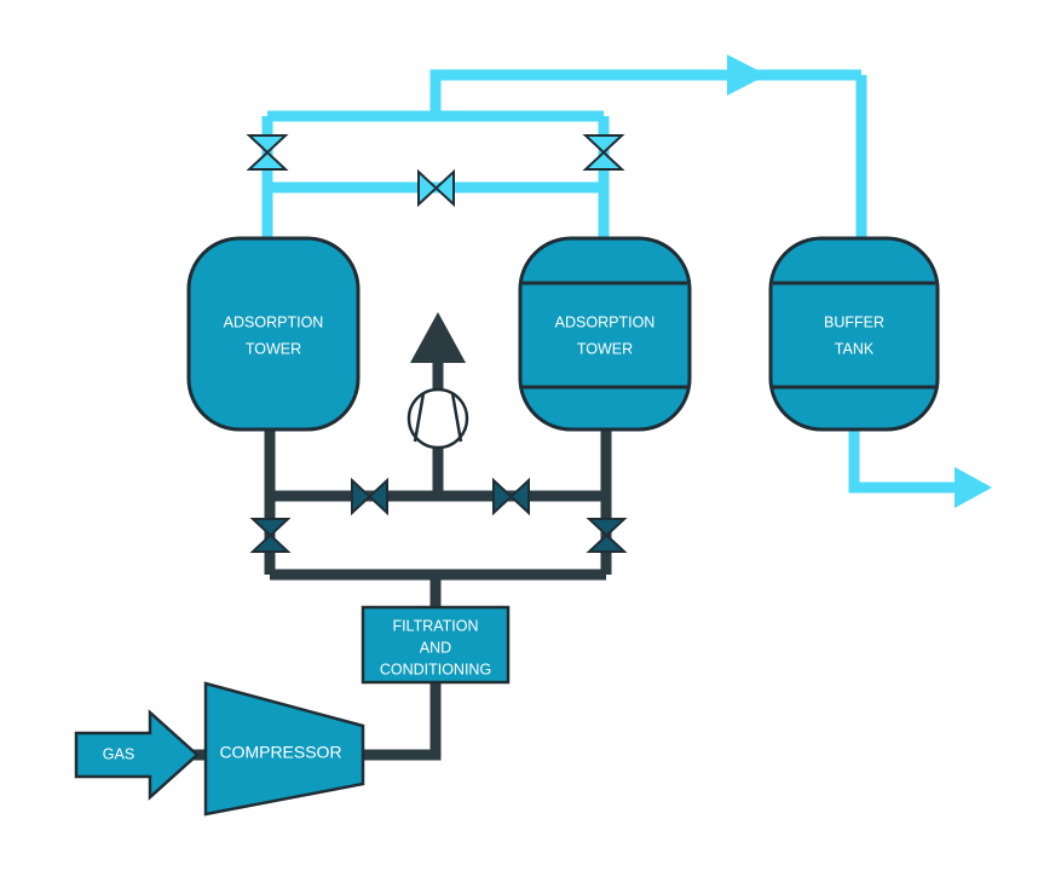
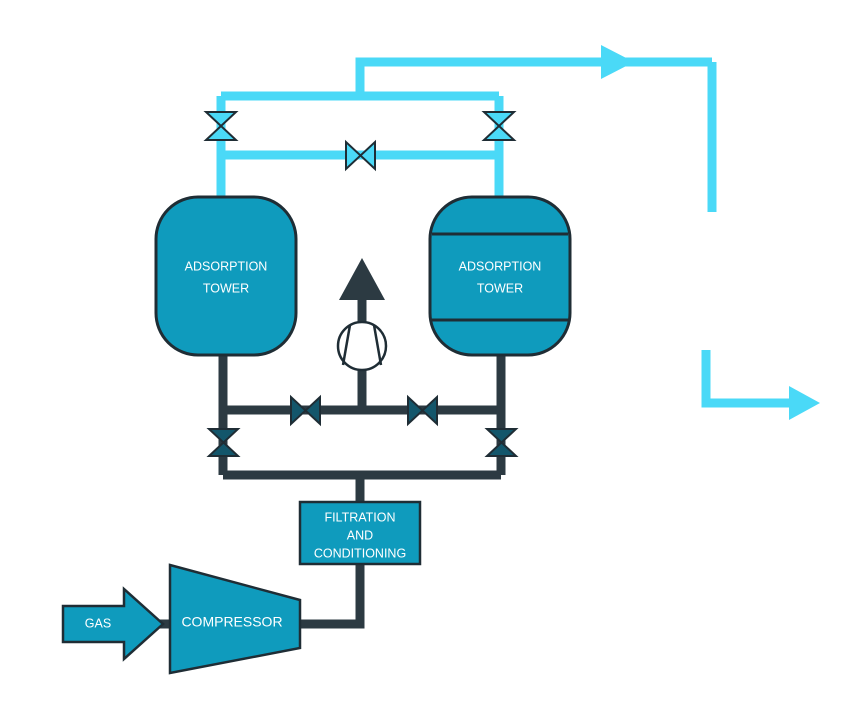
  ADSORPTION
  TOWER
  ADSORPTION
  TOWER
- BUFFER
- TANK
  FILTRATION
  AND
  CONDITIONING
  COMPRESSOR
  GAS
